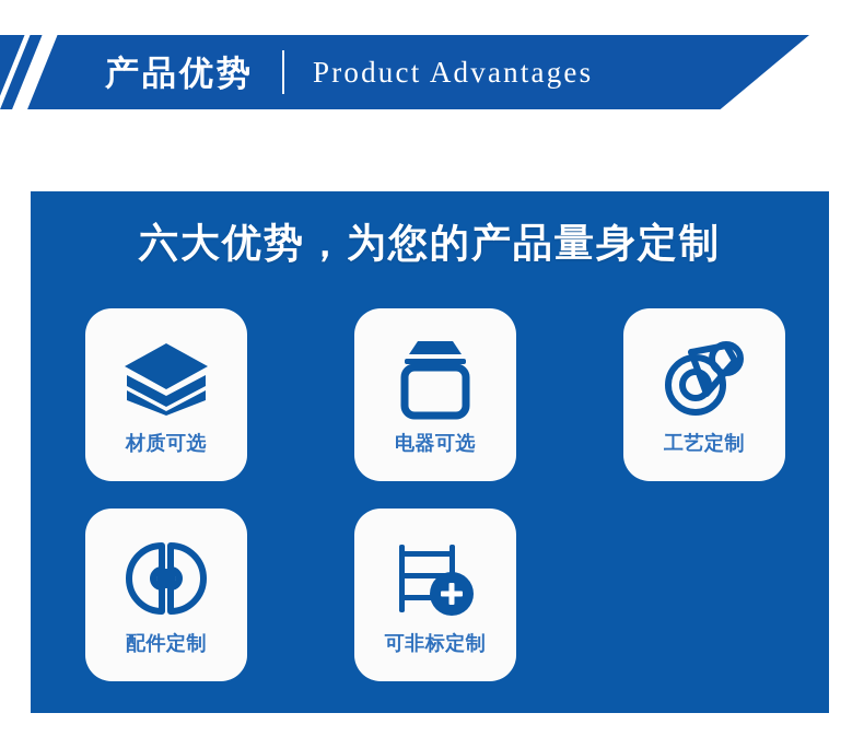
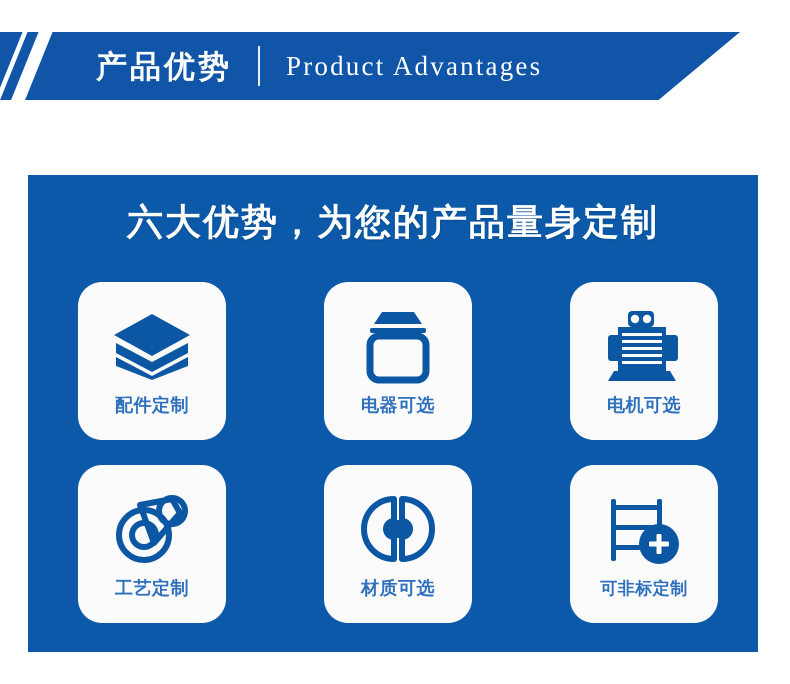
  产品优势
  Product Advantages
  六大优势，为您的产品量身定制
- 材质可选
+ 配件定制
  电器可选
+ 电机可选
  工艺定制
- 配件定制
+ 材质可选
  可非标定制
